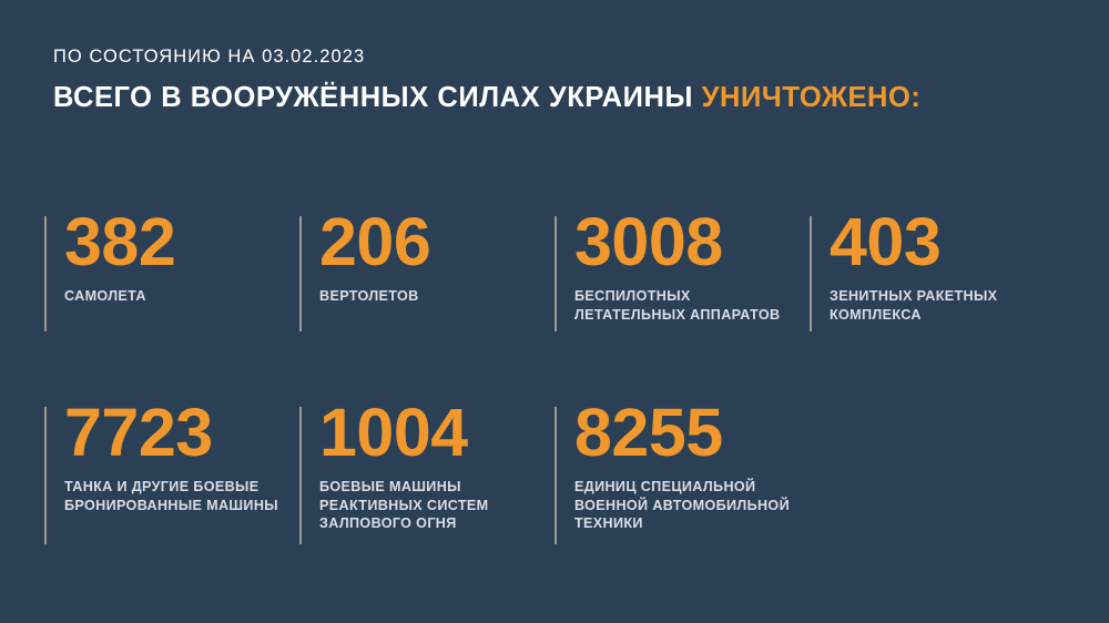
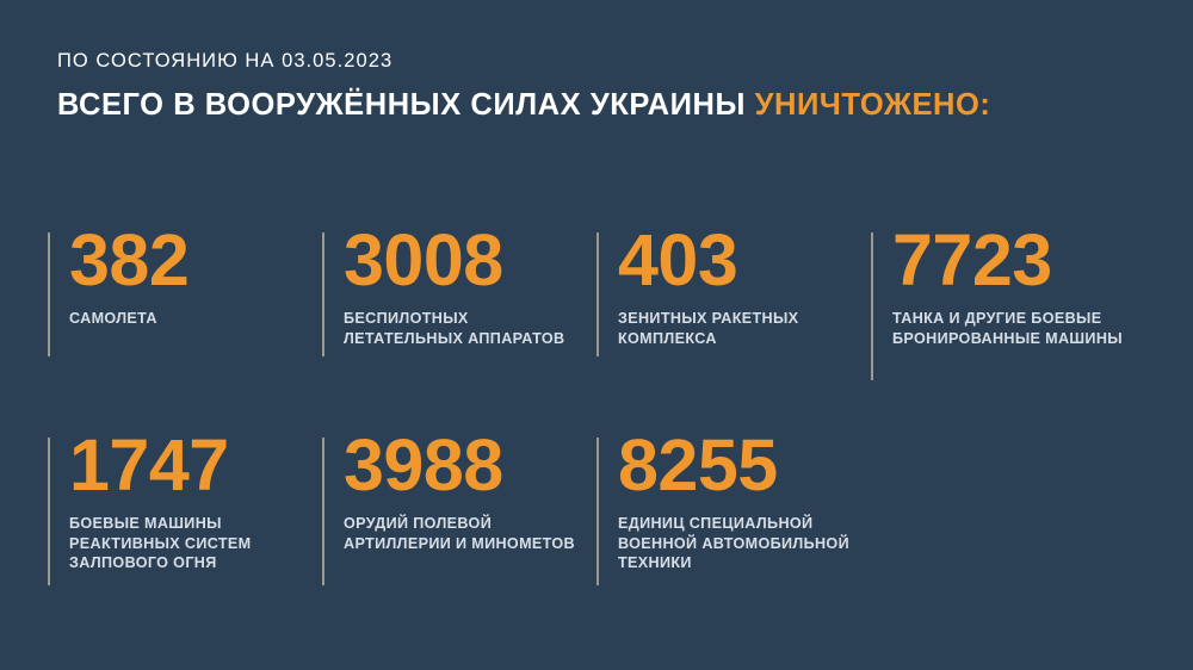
- ПО СОСТОЯНИЮ НА 03.02.2023
+ ПО СОСТОЯНИЮ НА 03.05.2023
  ВСЕГО В ВООРУЖЁННЫХ СИЛАХ УКРАИНЫ УНИЧТОЖЕНО:
  382
  САМОЛЕТА
- 206
- ВЕРТОЛЕТОВ
  3008
  БЕСПИЛОТНЫХ
  ЛЕТАТЕЛЬНЫХ АППАРАТОВ
  403
  ЗЕНИТНЫХ РАКЕТНЫХ
  КОМПЛЕКСА
  7723
  ТАНКА И ДРУГИЕ БОЕВЫЕ
  БРОНИРОВАННЫЕ МАШИНЫ
- 1004
+ 1747
  БОЕВЫЕ МАШИНЫ
  РЕАКТИВНЫХ СИСТЕМ
  ЗАЛПОВОГО ОГНЯ
+ 3988
+ ОРУДИЙ ПОЛЕВОЙ
+ АРТИЛЛЕРИИ И МИНОМЕТОВ
  8255
  ЕДИНИЦ СПЕЦИАЛЬНОЙ
  ВОЕННОЙ АВТОМОБИЛЬНОЙ
  ТЕХНИКИ
